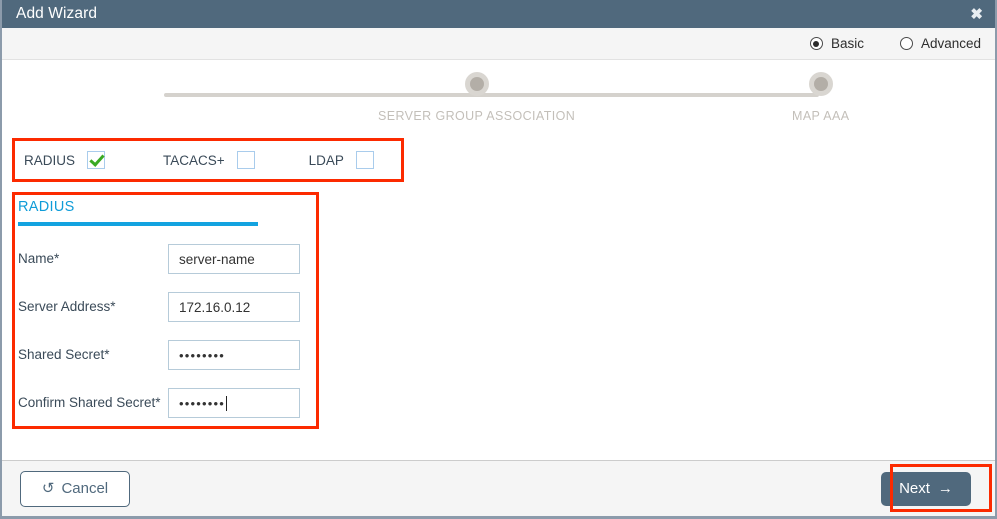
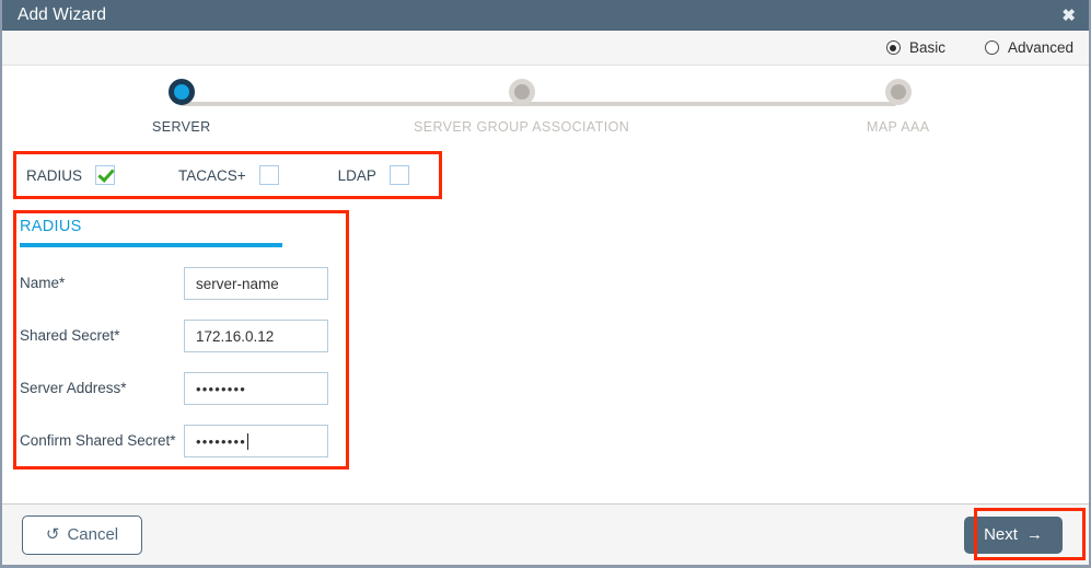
  Add Wizard
  ✖
  Basic
  Advanced
+ SERVER
  SERVER GROUP ASSOCIATION
  MAP AAA
  RADIUS
  TACACS+
  LDAP
  RADIUS
  Name*
  server-name
- Server Address*
+ Shared Secret*
  172.16.0.12
- Shared Secret*
+ Server Address*
  ••••••••
  Confirm Shared Secret*
  ••••••••
  ↺
  Cancel
  Next
  →
